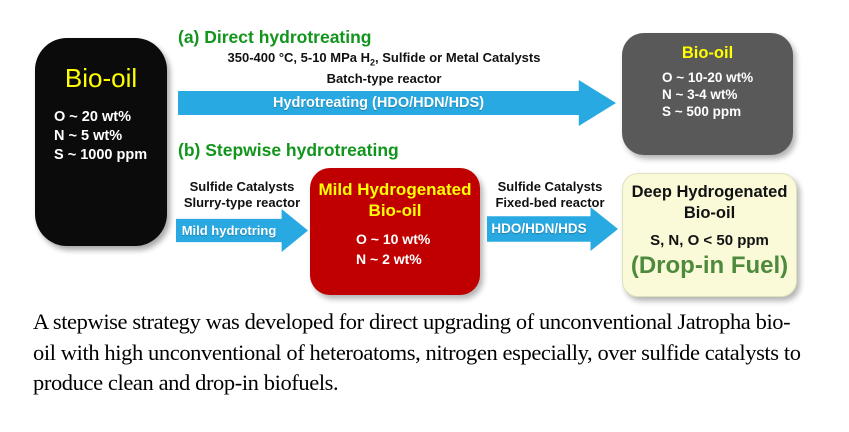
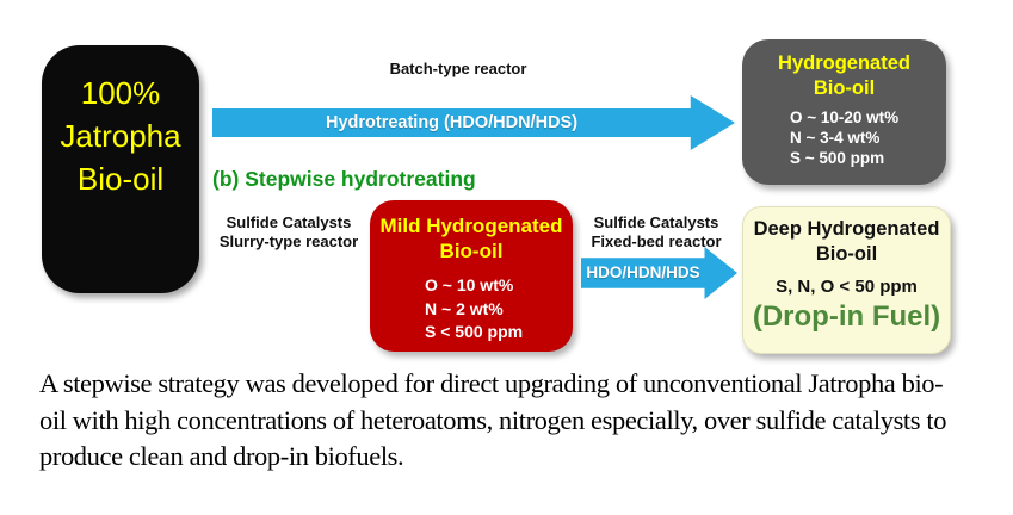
+ 100%
+ Jatropha
  Bio-oil
- O ~ 20 wt%
- N ~ 5 wt%
- S ~ 1000 ppm
- (a) Direct hydrotreating
- 350-400 °C, 5-10 MPa H2, Sulfide or Metal Catalysts
  Batch-type reactor
  Hydrotreating (HDO/HDN/HDS)
+ Hydrogenated
  Bio-oil
  O ~ 10-20 wt%
  N ~ 3-4 wt%
  S ~ 500 ppm
  (b) Stepwise hydrotreating
  Sulfide Catalysts
  Slurry-type reactor
- Mild hydrotring
  Mild Hydrogenated
  Bio-oil
  O ~ 10 wt%
  N ~ 2 wt%
+ S < 500 ppm
  Sulfide Catalysts
  Fixed-bed reactor
  HDO/HDN/HDS
  Deep Hydrogenated
  Bio-oil
  S, N, O < 50 ppm
  (Drop-in Fuel)
  A stepwise strategy was developed for direct upgrading of unconventional Jatropha bio-
- oil with high unconventional of heteroatoms, nitrogen especially, over sulfide catalysts to
+ oil with high concentrations of heteroatoms, nitrogen especially, over sulfide catalysts to
  produce clean and drop-in biofuels.
